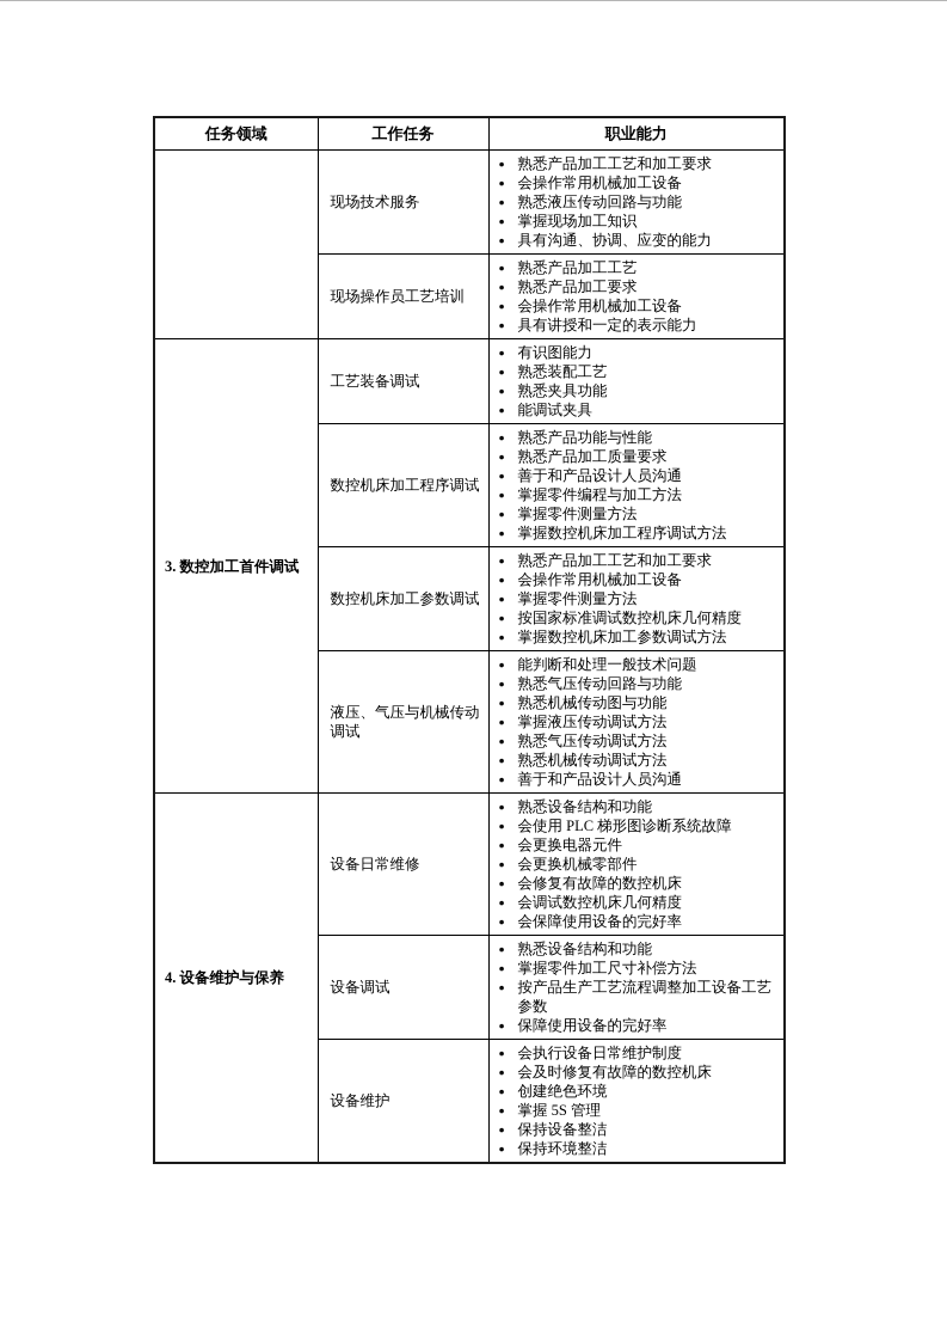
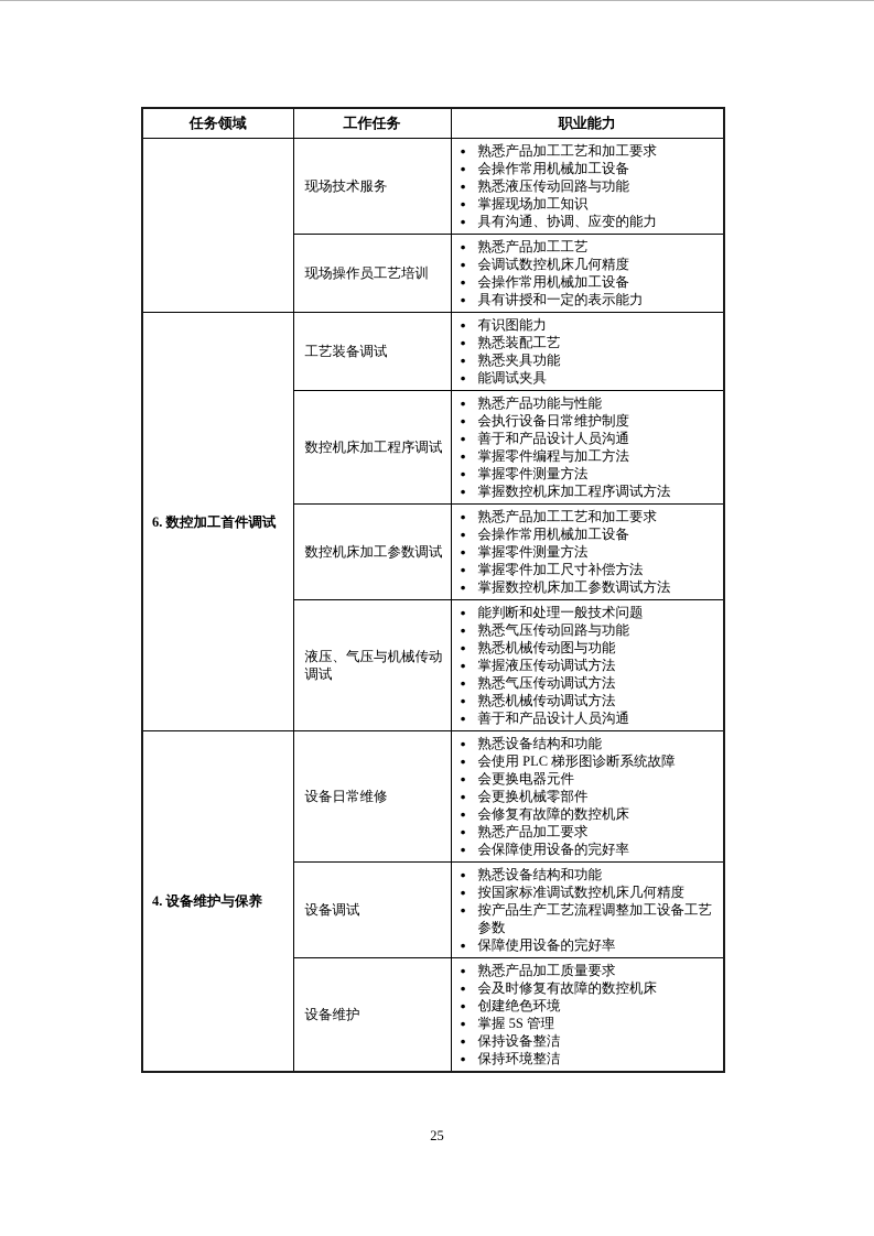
  任务领域	工作任务	职业能力
  	现场技术服务	● 熟悉产品加工工艺和加工要求● 会操作常用机械加工设备● 熟悉液压传动回路与功能● 掌握现场加工知识● 具有沟通、协调、应变的能力
- 现场操作员工艺培训	● 熟悉产品加工工艺● 熟悉产品加工要求● 会操作常用机械加工设备● 具有讲授和一定的表示能力
+ 现场操作员工艺培训	● 熟悉产品加工工艺● 会调试数控机床几何精度● 会操作常用机械加工设备● 具有讲授和一定的表示能力
- 3. 数控加工首件调试	工艺装备调试	● 有识图能力● 熟悉装配工艺● 熟悉夹具功能● 能调试夹具
+ 6. 数控加工首件调试	工艺装备调试	● 有识图能力● 熟悉装配工艺● 熟悉夹具功能● 能调试夹具
- 数控机床加工程序调试	● 熟悉产品功能与性能● 熟悉产品加工质量要求● 善于和产品设计人员沟通● 掌握零件编程与加工方法● 掌握零件测量方法● 掌握数控机床加工程序调试方法
+ 数控机床加工程序调试	● 熟悉产品功能与性能● 会执行设备日常维护制度● 善于和产品设计人员沟通● 掌握零件编程与加工方法● 掌握零件测量方法● 掌握数控机床加工程序调试方法
- 数控机床加工参数调试	● 熟悉产品加工工艺和加工要求● 会操作常用机械加工设备● 掌握零件测量方法● 按国家标准调试数控机床几何精度● 掌握数控机床加工参数调试方法
+ 数控机床加工参数调试	● 熟悉产品加工工艺和加工要求● 会操作常用机械加工设备● 掌握零件测量方法● 掌握零件加工尺寸补偿方法● 掌握数控机床加工参数调试方法
  液压、气压与机械传动调试	● 能判断和处理一般技术问题● 熟悉气压传动回路与功能● 熟悉机械传动图与功能● 掌握液压传动调试方法● 熟悉气压传动调试方法● 熟悉机械传动调试方法● 善于和产品设计人员沟通
- 4. 设备维护与保养	设备日常维修	● 熟悉设备结构和功能● 会使用 PLC 梯形图诊断系统故障● 会更换电器元件● 会更换机械零部件● 会修复有故障的数控机床● 会调试数控机床几何精度● 会保障使用设备的完好率
+ 4. 设备维护与保养	设备日常维修	● 熟悉设备结构和功能● 会使用 PLC 梯形图诊断系统故障● 会更换电器元件● 会更换机械零部件● 会修复有故障的数控机床● 熟悉产品加工要求● 会保障使用设备的完好率
- 设备调试	● 熟悉设备结构和功能● 掌握零件加工尺寸补偿方法● 按产品生产工艺流程调整加工设备工艺参数● 保障使用设备的完好率
+ 设备调试	● 熟悉设备结构和功能● 按国家标准调试数控机床几何精度● 按产品生产工艺流程调整加工设备工艺参数● 保障使用设备的完好率
- 设备维护	● 会执行设备日常维护制度● 会及时修复有故障的数控机床● 创建绝色环境● 掌握 5S 管理● 保持设备整洁● 保持环境整洁
+ 设备维护	● 熟悉产品加工质量要求● 会及时修复有故障的数控机床● 创建绝色环境● 掌握 5S 管理● 保持设备整洁● 保持环境整洁
+ 25
